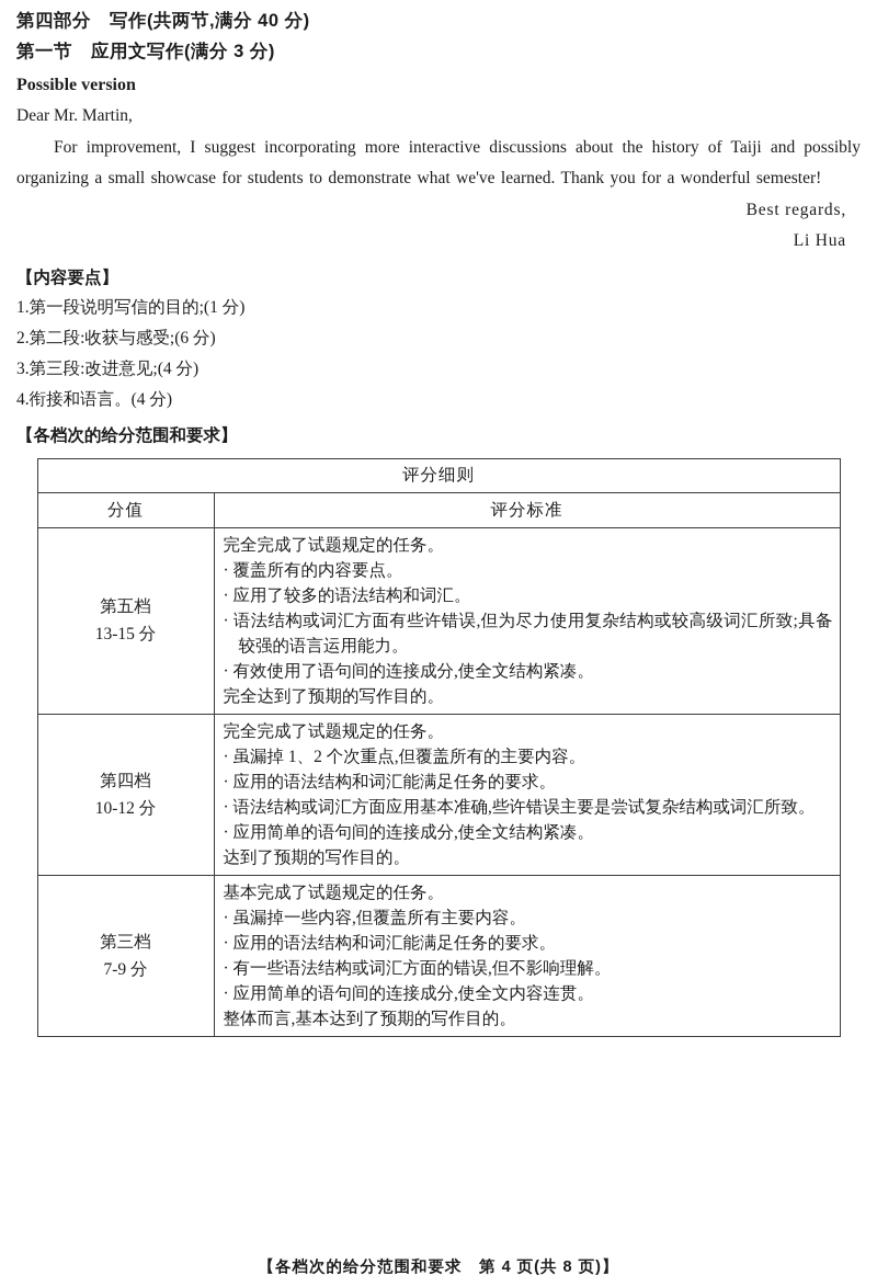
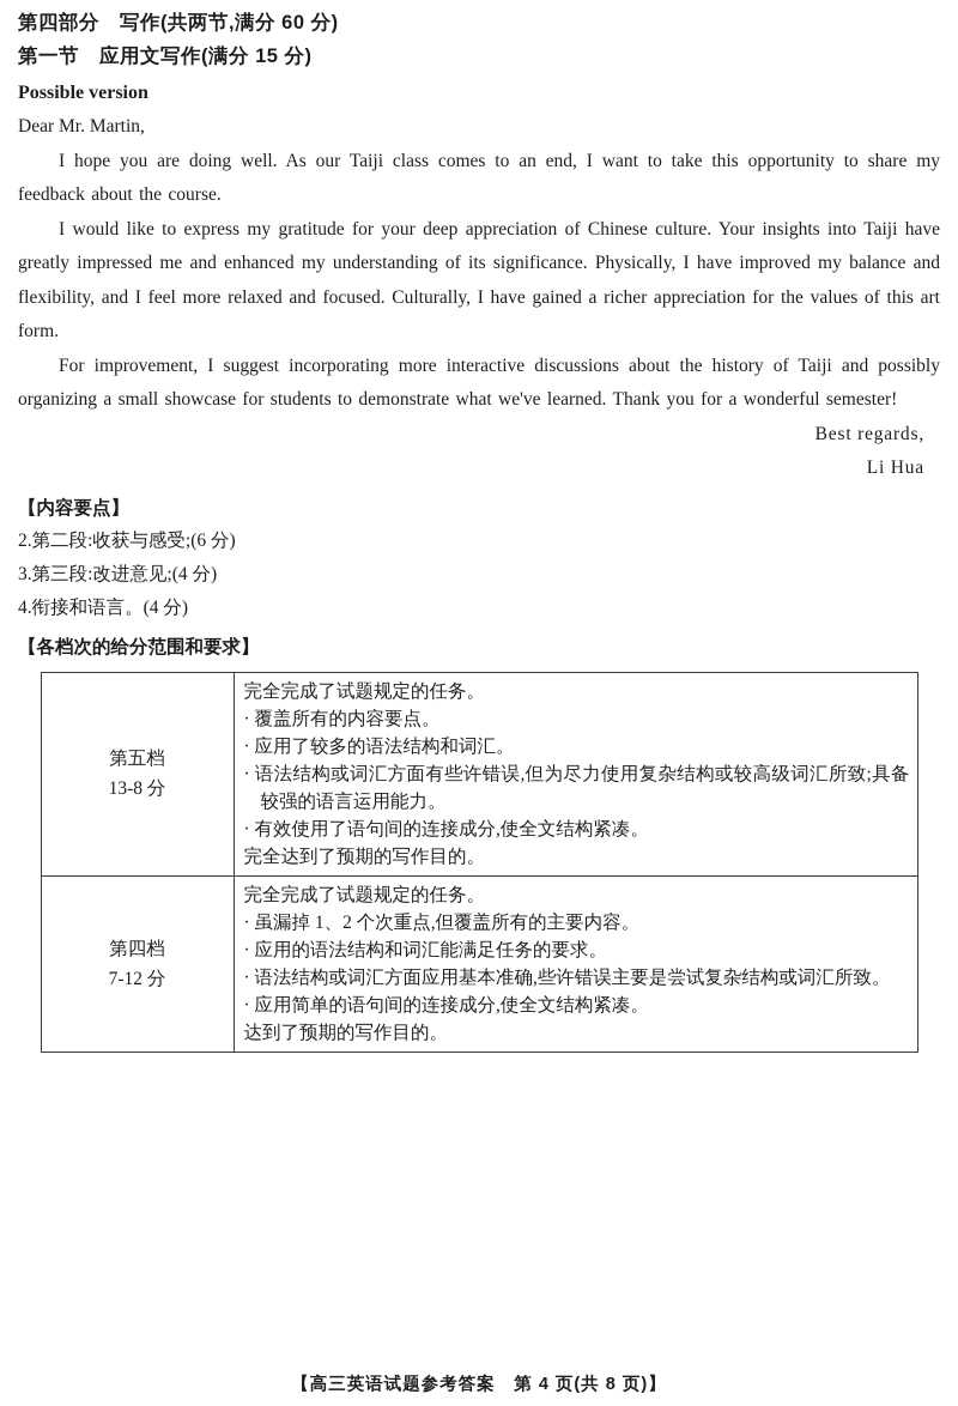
- 第四部分 写作(共两节,满分 40 分)
+ 第四部分 写作(共两节,满分 60 分)
- 第一节 应用文写作(满分 3 分)
+ 第一节 应用文写作(满分 15 分)
  Possible version
  Dear Mr. Martin,
+ I hope you are doing well. As our Taiji class comes to an end, I want to take this opportunity to share my feedback about the course.
+ I would like to express my gratitude for your deep appreciation of Chinese culture. Your insights into Taiji have greatly impressed me and enhanced my understanding of its significance. Physically, I have improved my balance and flexibility, and I feel more relaxed and focused. Culturally, I have gained a richer appreciation for the values of this art form.
  For improvement, I suggest incorporating more interactive discussions about the history of Taiji and possibly organizing a small showcase for students to demonstrate what we've learned. Thank you for a wonderful semester!
  Best regards,
  Li Hua
  【内容要点】
- 1.第一段说明写信的目的;(1 分)
  2.第二段:收获与感受;(6 分)
  3.第三段:改进意见;(4 分)
  4.衔接和语言。(4 分)
  【各档次的给分范围和要求】
- 评分细则
- 分值	评分标准
- 第五档 13-15 分	完全完成了试题规定的任务。 · 覆盖所有的内容要点。 · 应用了较多的语法结构和词汇。 · 语法结构或词汇方面有些许错误,但为尽力使用复杂结构或较高级词汇所致;具备较强的语言运用能力。 · 有效使用了语句间的连接成分,使全文结构紧凑。 完全达到了预期的写作目的。
+ 第五档 13-8 分	完全完成了试题规定的任务。 · 覆盖所有的内容要点。 · 应用了较多的语法结构和词汇。 · 语法结构或词汇方面有些许错误,但为尽力使用复杂结构或较高级词汇所致;具备较强的语言运用能力。 · 有效使用了语句间的连接成分,使全文结构紧凑。 完全达到了预期的写作目的。
- 第四档 10-12 分	完全完成了试题规定的任务。 · 虽漏掉 1、2 个次重点,但覆盖所有的主要内容。 · 应用的语法结构和词汇能满足任务的要求。 · 语法结构或词汇方面应用基本准确,些许错误主要是尝试复杂结构或词汇所致。 · 应用简单的语句间的连接成分,使全文结构紧凑。 达到了预期的写作目的。
+ 第四档 7-12 分	完全完成了试题规定的任务。 · 虽漏掉 1、2 个次重点,但覆盖所有的主要内容。 · 应用的语法结构和词汇能满足任务的要求。 · 语法结构或词汇方面应用基本准确,些许错误主要是尝试复杂结构或词汇所致。 · 应用简单的语句间的连接成分,使全文结构紧凑。 达到了预期的写作目的。
- 第三档 7-9 分	基本完成了试题规定的任务。 · 虽漏掉一些内容,但覆盖所有主要内容。 · 应用的语法结构和词汇能满足任务的要求。 · 有一些语法结构或词汇方面的错误,但不影响理解。 · 应用简单的语句间的连接成分,使全文内容连贯。 整体而言,基本达到了预期的写作目的。
- 【各档次的给分范围和要求 第 4 页(共 8 页)】
+ 【高三英语试题参考答案 第 4 页(共 8 页)】
